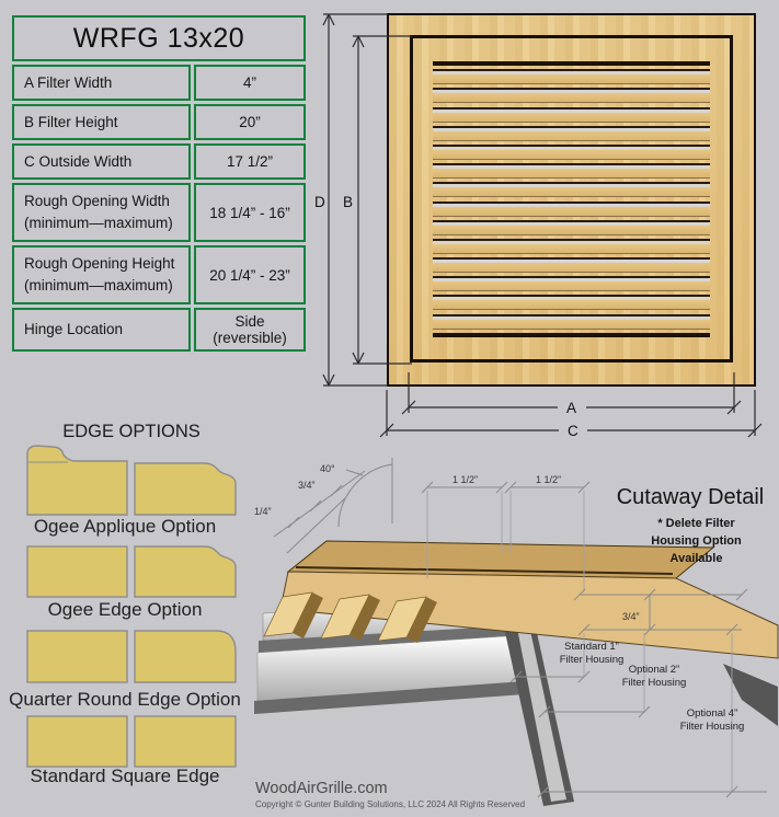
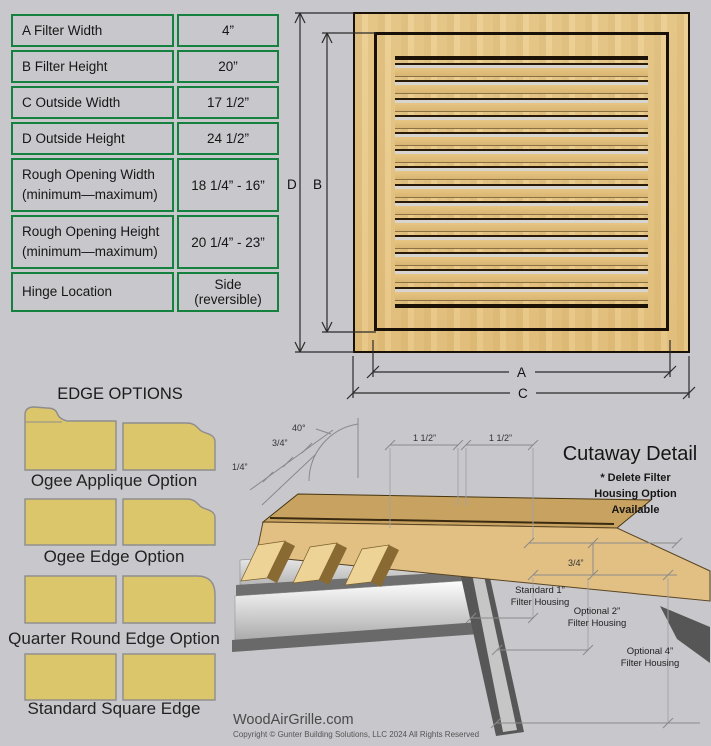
- WRFG 13x20
  A Filter Width	4”
  B Filter Height	20”
  C Outside Width	17 1/2”
+ D Outside Height	24 1/2”
  Rough Opening Width (minimum—maximum)	18 1/4” - 16”
  Rough Opening Height (minimum—maximum)	20 1/4” - 23”
  Hinge Location	Side (reversible)
  D
  B
  A
  C
  EDGE OPTIONS
  Ogee Applique Option
  Ogee Edge Option
  Quarter Round Edge Option
  Standard Square Edge
  1/4”
  3/4”
  40°
  1 1/2”
  1 1/2”
  3/4”
  Cutaway Detail
  * Delete Filter
  Housing Option
  Available
  Standard 1”
  Filter Housing
  Optional 2”
  Filter Housing
  Optional 4”
  Filter Housing
  WoodAirGrille.com
  Copyright © Gunter Building Solutions, LLC 2024 All Rights Reserved
